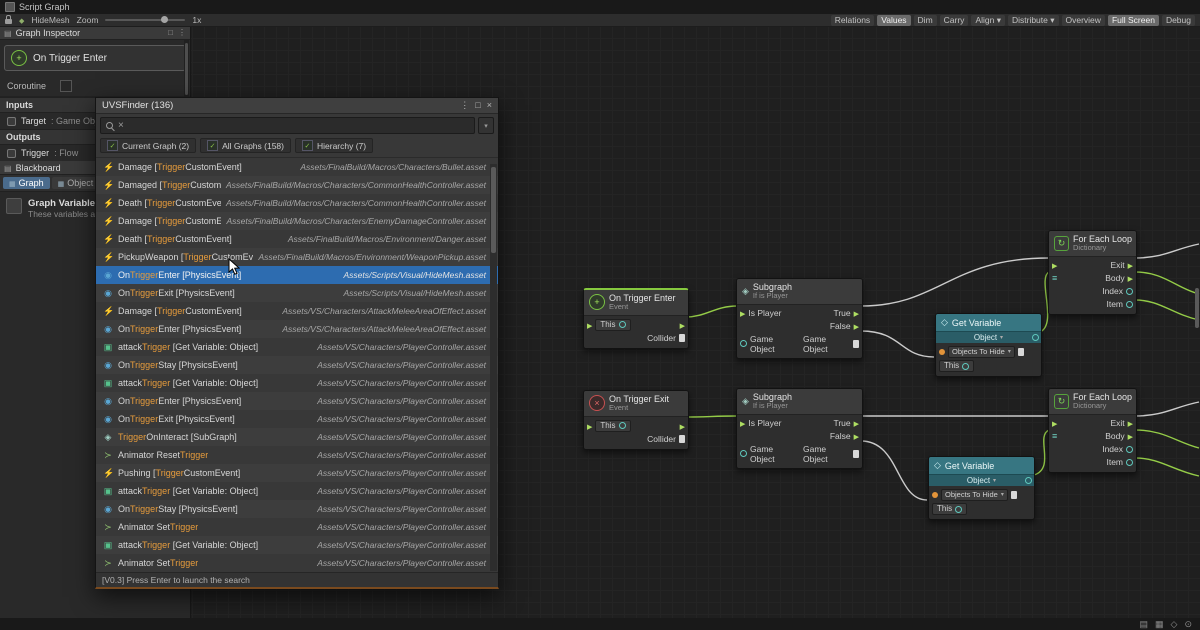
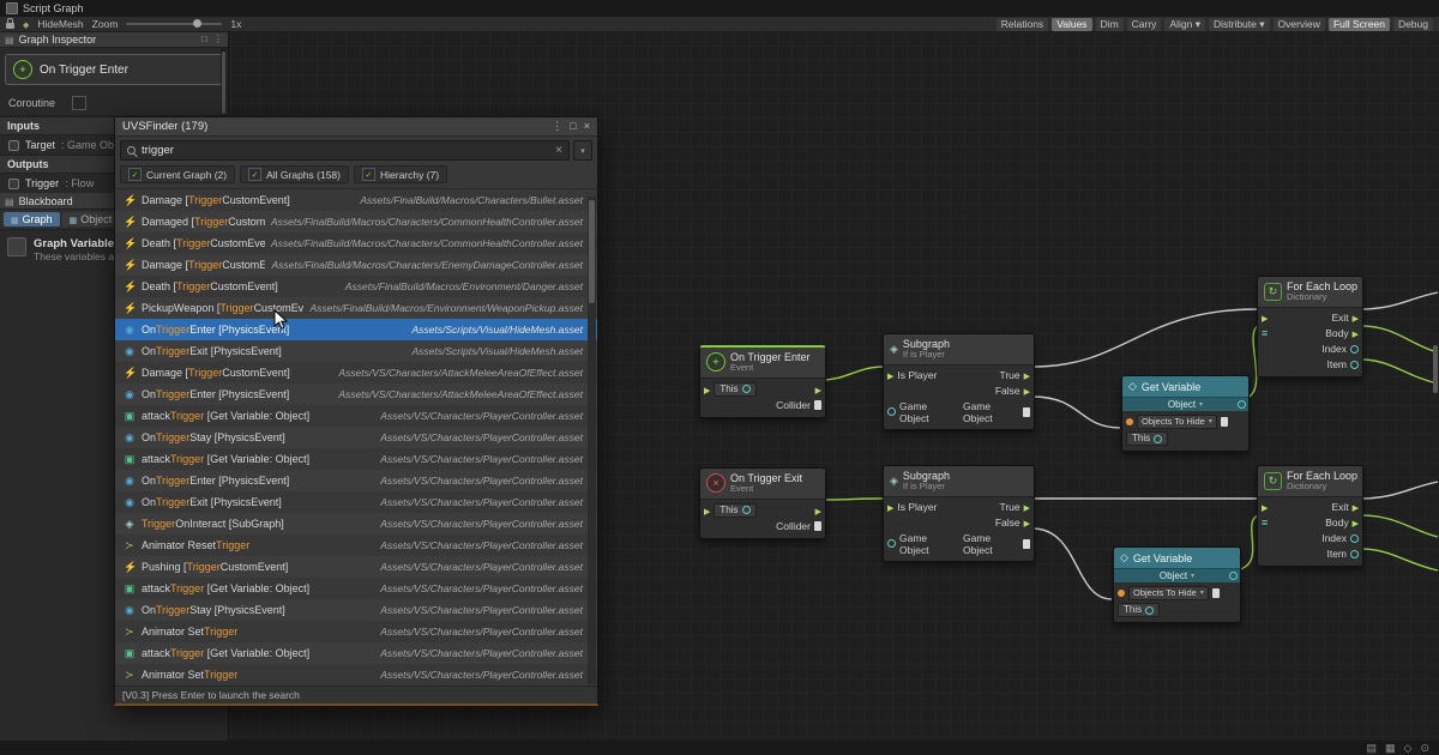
  On Trigger Enter
  Event
  This
  Collider
  On Trigger Exit
  Event
  This
  Collider
  Subgraph
  If is Player
  Is Player
  True
  False
  Game Object
  Game Object
  Subgraph
  If is Player
  Is Player
  True
  False
  Game Object
  Game Object
  For Each Loop
  Dictionary
  Exit
  Body
  Index
  Item
  For Each Loop
  Dictionary
  Exit
  Body
  Index
  Item
  Get Variable
  Object
  Objects To Hide
  This
  Get Variable
  Object
  Objects To Hide
  This
  Script Graph
  HideMesh
  Zoom
  1x
  Relations
  Values
  Dim
  Carry
  Align ▾
  Distribute ▾
  Overview
  Full Screen
  Debug
  Graph Inspector
  On Trigger Enter
  Coroutine
  Inputs
  Target
  Outputs
  Trigger
  : Flow
  Blackboard
  Graph
  Object
  Graph Variable
  These variables a
- UVSFinder (136)
+ UVSFinder (179)
+ trigger
  ×
  Current Graph (2)
  All Graphs (158)
  Hierarchy (7)
  Damage [TriggerCustomEvent]
  Assets/FinalBuild/Macros/Characters/Bullet.asset
  Damaged [TriggerCustom
  Assets/FinalBuild/Macros/Characters/CommonHealthController.asset
  Death [TriggerCustomEve
  Assets/FinalBuild/Macros/Characters/CommonHealthController.asset
  Damage [TriggerCustomE
  Assets/FinalBuild/Macros/Characters/EnemyDamageController.asset
  Death [TriggerCustomEvent]
  Assets/FinalBuild/Macros/Environment/Danger.asset
  PickupWeapon [TriggerCustomEv
  Assets/FinalBuild/Macros/Environment/WeaponPickup.asset
  OnTriggerEnter [PhysicsEvent]
  Assets/Scripts/Visual/HideMesh.asset
  OnTriggerExit [PhysicsEvent]
  Assets/Scripts/Visual/HideMesh.asset
  Damage [TriggerCustomEvent]
  Assets/VS/Characters/AttackMeleeAreaOfEffect.asset
  OnTriggerEnter [PhysicsEvent]
  Assets/VS/Characters/AttackMeleeAreaOfEffect.asset
  attackTrigger [Get Variable: Object]
  Assets/VS/Characters/PlayerController.asset
  OnTriggerStay [PhysicsEvent]
  Assets/VS/Characters/PlayerController.asset
  attackTrigger [Get Variable: Object]
  Assets/VS/Characters/PlayerController.asset
  OnTriggerEnter [PhysicsEvent]
  Assets/VS/Characters/PlayerController.asset
  OnTriggerExit [PhysicsEvent]
  Assets/VS/Characters/PlayerController.asset
  TriggerOnInteract [SubGraph]
  Assets/VS/Characters/PlayerController.asset
  Animator ResetTrigger
  Assets/VS/Characters/PlayerController.asset
  Pushing [TriggerCustomEvent]
  Assets/VS/Characters/PlayerController.asset
  attackTrigger [Get Variable: Object]
  Assets/VS/Characters/PlayerController.asset
  OnTriggerStay [PhysicsEvent]
  Assets/VS/Characters/PlayerController.asset
  Animator SetTrigger
  Assets/VS/Characters/PlayerController.asset
  attackTrigger [Get Variable: Object]
  Assets/VS/Characters/PlayerController.asset
  Animator SetTrigger
  Assets/VS/Characters/PlayerController.asset
  [V0.3] Press Enter to launch the search
